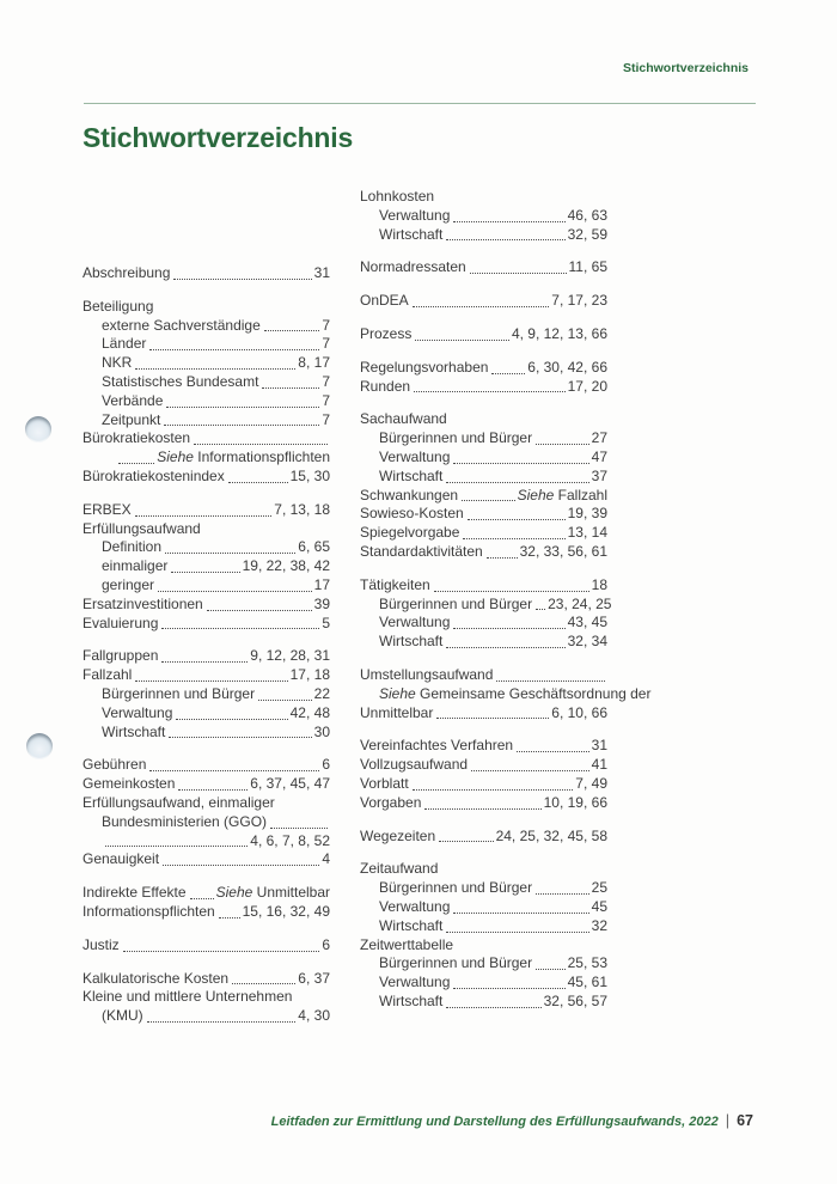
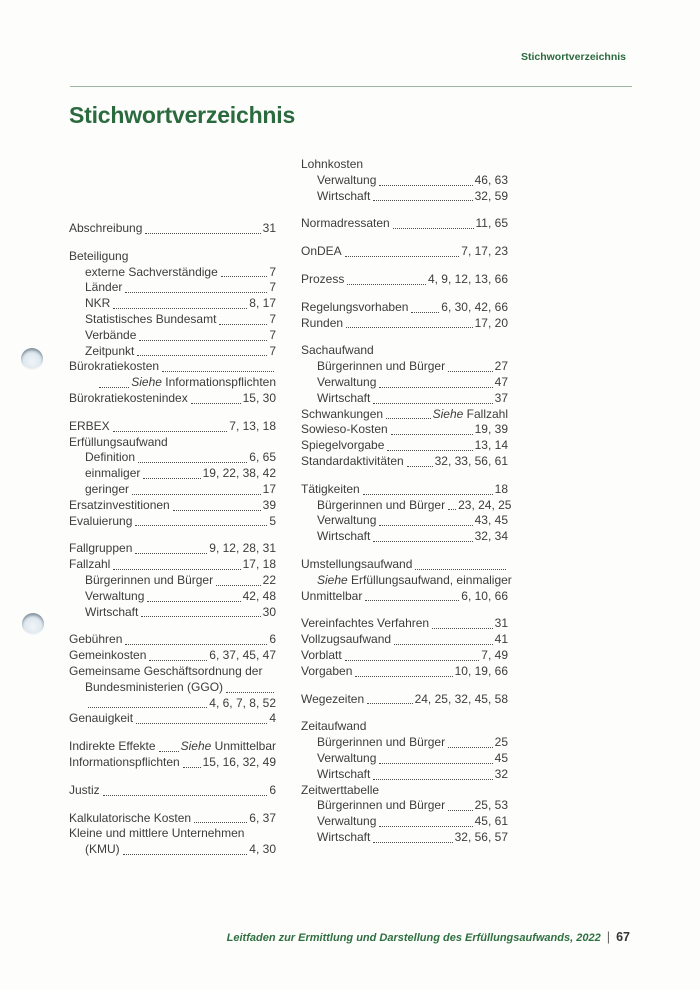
  Stichwortverzeichnis
  Stichwortverzeichnis
  Abschreibung
  31
  Beteiligung
  externe Sachverständige
  7
  Länder
  7
  NKR
  8, 17
  Statistisches Bundesamt
  7
  Verbände
  7
  Zeitpunkt
  7
  Bürokratiekosten
  Siehe Informationspflichten
  Bürokratiekostenindex
  15, 30
  ERBEX
  7, 13, 18
  Erfüllungsaufwand
  Definition
  6, 65
  einmaliger
  19, 22, 38, 42
  geringer
  17
  Ersatzinvestitionen
  39
  Evaluierung
  5
  Fallgruppen
  9, 12, 28, 31
  Fallzahl
  17, 18
  Bürgerinnen und Bürger
  22
  Verwaltung
  42, 48
  Wirtschaft
  30
  Gebühren
  6
  Gemeinkosten
  6, 37, 45, 47
- Erfüllungsaufwand, einmaliger
+ Gemeinsame Geschäftsordnung der
  Bundesministerien (GGO)
  4, 6, 7, 8, 52
  Genauigkeit
  4
  Indirekte Effekte
  Siehe Unmittelbar
  Informationspflichten
  15, 16, 32, 49
  Justiz
  6
  Kalkulatorische Kosten
  6, 37
  Kleine und mittlere Unternehmen
  (KMU)
  4, 30
  Lohnkosten
  Verwaltung
  46, 63
  Wirtschaft
  32, 59
  Normadressaten
  11, 65
  OnDEA
  7, 17, 23
  Prozess
  4, 9, 12, 13, 66
  Regelungsvorhaben
  6, 30, 42, 66
  Runden
  17, 20
  Sachaufwand
  Bürgerinnen und Bürger
  27
  Verwaltung
  47
  Wirtschaft
  37
  Schwankungen
  Siehe Fallzahl
  Sowieso-Kosten
  19, 39
  Spiegelvorgabe
  13, 14
  Standardaktivitäten
  32, 33, 56, 61
  Tätigkeiten
  18
  Bürgerinnen und Bürger
  23, 24, 25
  Verwaltung
  43, 45
  Wirtschaft
  32, 34
  Umstellungsaufwand
- Siehe Gemeinsame Geschäftsordnung der
+ Siehe Erfüllungsaufwand, einmaliger
  Unmittelbar
  6, 10, 66
  Vereinfachtes Verfahren
  31
  Vollzugsaufwand
  41
  Vorblatt
  7, 49
  Vorgaben
  10, 19, 66
  Wegezeiten
  24, 25, 32, 45, 58
  Zeitaufwand
  Bürgerinnen und Bürger
  25
  Verwaltung
  45
  Wirtschaft
  32
  Zeitwerttabelle
  Bürgerinnen und Bürger
  25, 53
  Verwaltung
  45, 61
  Wirtschaft
  32, 56, 57
  Leitfaden zur Ermittlung und Darstellung des Erfüllungsaufwands, 2022
  |
  67
